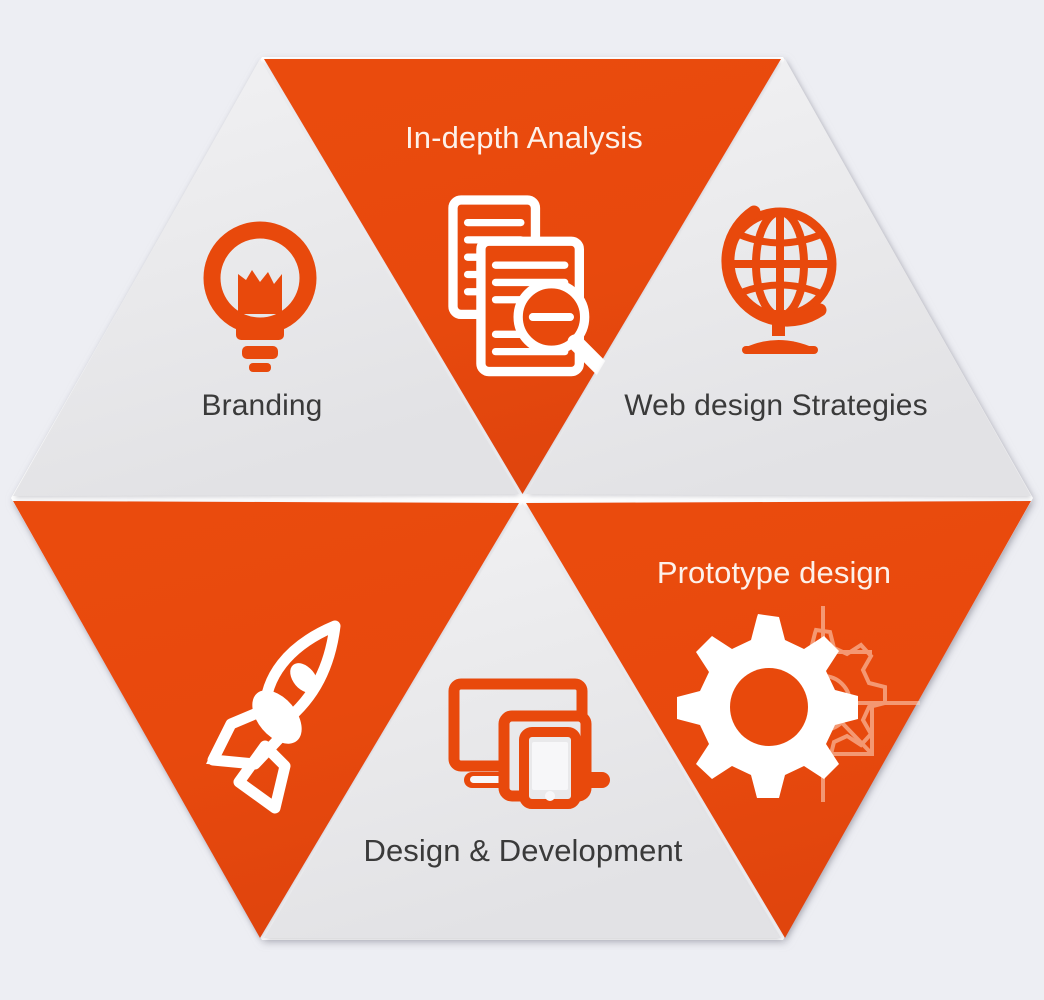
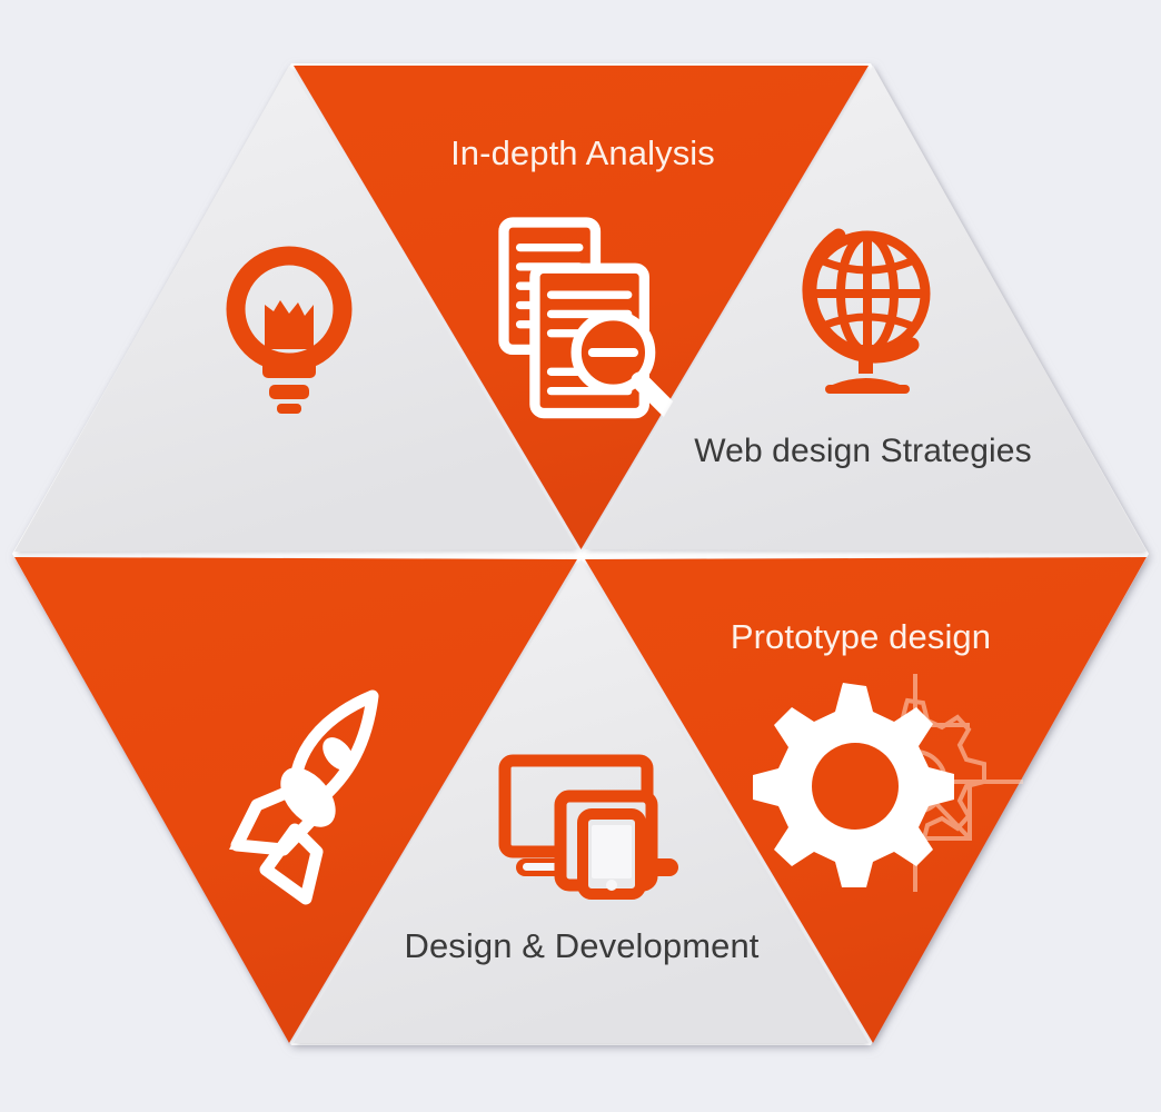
  In-depth Analysis
- Branding
  Web design Strategies
  Design & Development
  Prototype design
